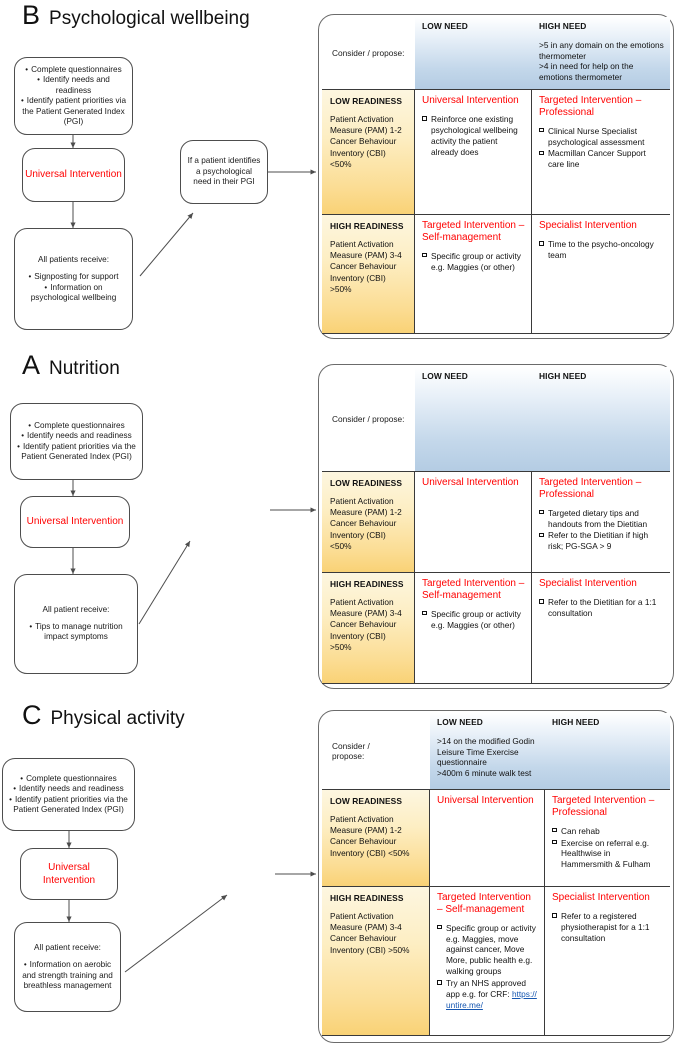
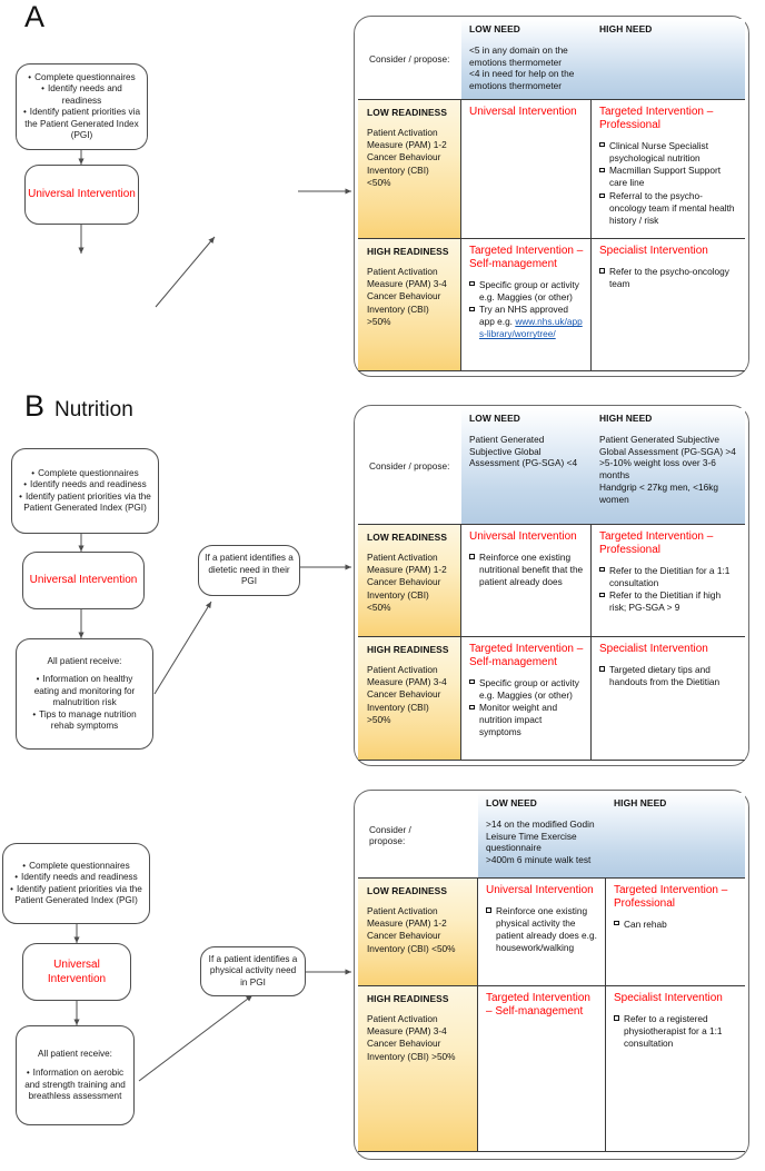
- B
+ A
- Psychological wellbeing
  Complete questionnaires
  Identify needs and readiness
  Identify patient priorities via the Patient Generated Index (PGI)
  Universal Intervention
- All patients receive:
- Signposting for support
- Information on psychological wellbeing
- If a patient identifies a psychological need in their PGI
  Consider / propose:
  LOW NEED
+ <5 in any domain on the emotions thermometer
+ <4 in need for help on the emotions thermometer
  HIGH NEED
- >5 in any domain on the emotions thermometer
- >4 in need for help on the emotions thermometer
  LOW READINESS
  Patient Activation Measure (PAM) 1-2 Cancer Behaviour Inventory (CBI) <50%
  Universal Intervention
- Reinforce one existing psychological wellbeing activity the patient already does
  Targeted Intervention – Professional
- Clinical Nurse Specialist psychological assessment
+ Clinical Nurse Specialist psychological nutrition
- Macmillan Cancer Support care line
+ Macmillan Support Support care line
+ Referral to the psycho-oncology team if mental health history / risk
  HIGH READINESS
  Patient Activation Measure (PAM) 3-4 Cancer Behaviour Inventory (CBI) >50%
  Targeted Intervention – Self-management
  Specific group or activity e.g. Maggies (or other)
+ Try an NHS approved app e.g. www.nhs.uk/apps-library/worrytree/
  Specialist Intervention
- Time to the psycho-oncology team
+ Refer to the psycho-oncology team
- A
+ B
  Nutrition
  Complete questionnaires
  Identify needs and readiness
  Identify patient priorities via the Patient Generated Index (PGI)
  Universal Intervention
  All patient receive:
+ Information on healthy eating and monitoring for malnutrition risk
- Tips to manage nutrition impact symptoms
+ Tips to manage nutrition rehab symptoms
+ If a patient identifies a dietetic need in their PGI
  Consider / propose:
  LOW NEED
+ Patient Generated Subjective Global Assessment (PG-SGA) <4
  HIGH NEED
+ Patient Generated Subjective Global Assessment (PG-SGA) >4
+ >5-10% weight loss over 3-6 months
+ Handgrip < 27kg men, <16kg women
  LOW READINESS
  Patient Activation Measure (PAM) 1-2 Cancer Behaviour Inventory (CBI) <50%
  Universal Intervention
+ Reinforce one existing nutritional benefit that the patient already does
  Targeted Intervention – Professional
- Targeted dietary tips and handouts from the Dietitian
+ Refer to the Dietitian for a 1:1 consultation
  Refer to the Dietitian if high risk; PG-SGA > 9
  HIGH READINESS
  Patient Activation Measure (PAM) 3-4 Cancer Behaviour Inventory (CBI) >50%
  Targeted Intervention – Self-management
  Specific group or activity e.g. Maggies (or other)
+ Monitor weight and nutrition impact symptoms
  Specialist Intervention
- Refer to the Dietitian for a 1:1 consultation
+ Targeted dietary tips and handouts from the Dietitian
- C
- Physical activity
  Complete questionnaires
  Identify needs and readiness
  Identify patient priorities via the Patient Generated Index (PGI)
  Universal Intervention
  All patient receive:
- Information on aerobic and strength training and breathless management
+ Information on aerobic and strength training and breathless assessment
+ If a patient identifies a physical activity need in PGI
  Consider / propose:
  LOW NEED
  >14 on the modified Godin Leisure Time Exercise questionnaire
  >400m 6 minute walk test
  HIGH NEED
  LOW READINESS
  Patient Activation Measure (PAM) 1-2 Cancer Behaviour Inventory (CBI) <50%
  Universal Intervention
+ Reinforce one existing physical activity the patient already does e.g. housework/walking
  Targeted Intervention – Professional
  Can rehab
- Exercise on referral e.g. Healthwise in Hammersmith & Fulham
  HIGH READINESS
  Patient Activation Measure (PAM) 3-4 Cancer Behaviour Inventory (CBI) >50%
  Targeted Intervention – Self-management
- Specific group or activity e.g. Maggies, move against cancer, Move More, public health e.g. walking groups
- Try an NHS approved app e.g. for CRF: https://untire.me/
  Specialist Intervention
  Refer to a registered physiotherapist for a 1:1 consultation
